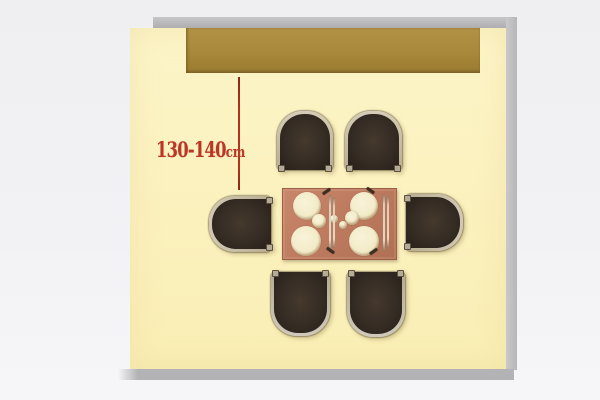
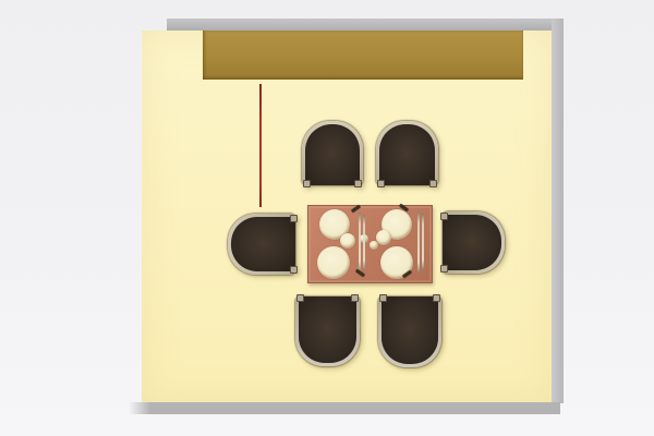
- 130-140cm
